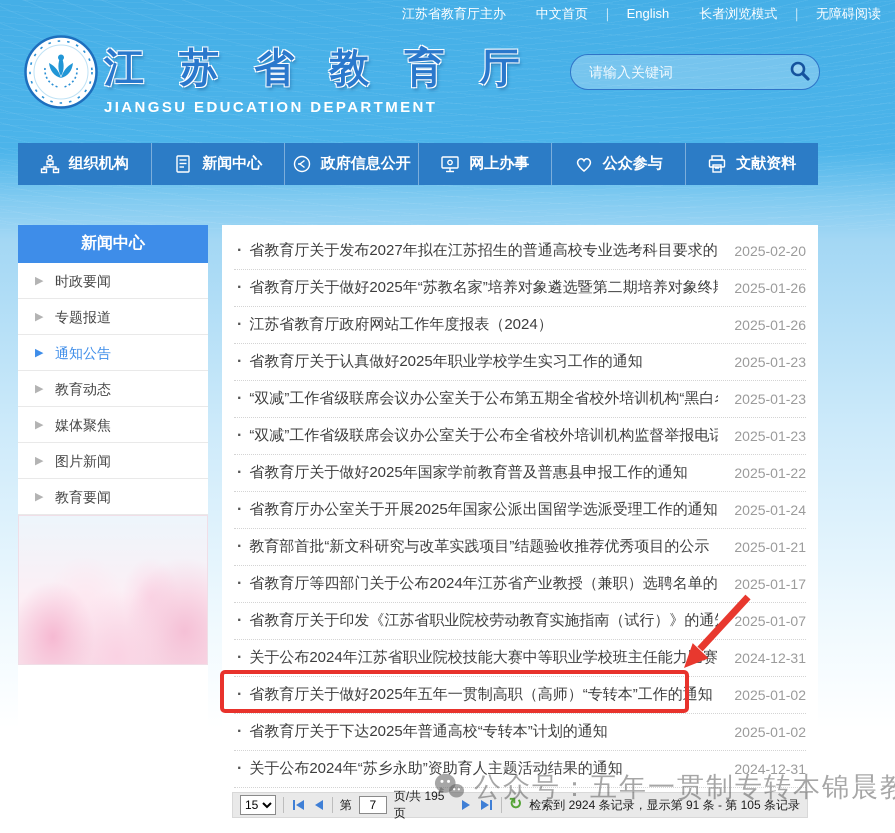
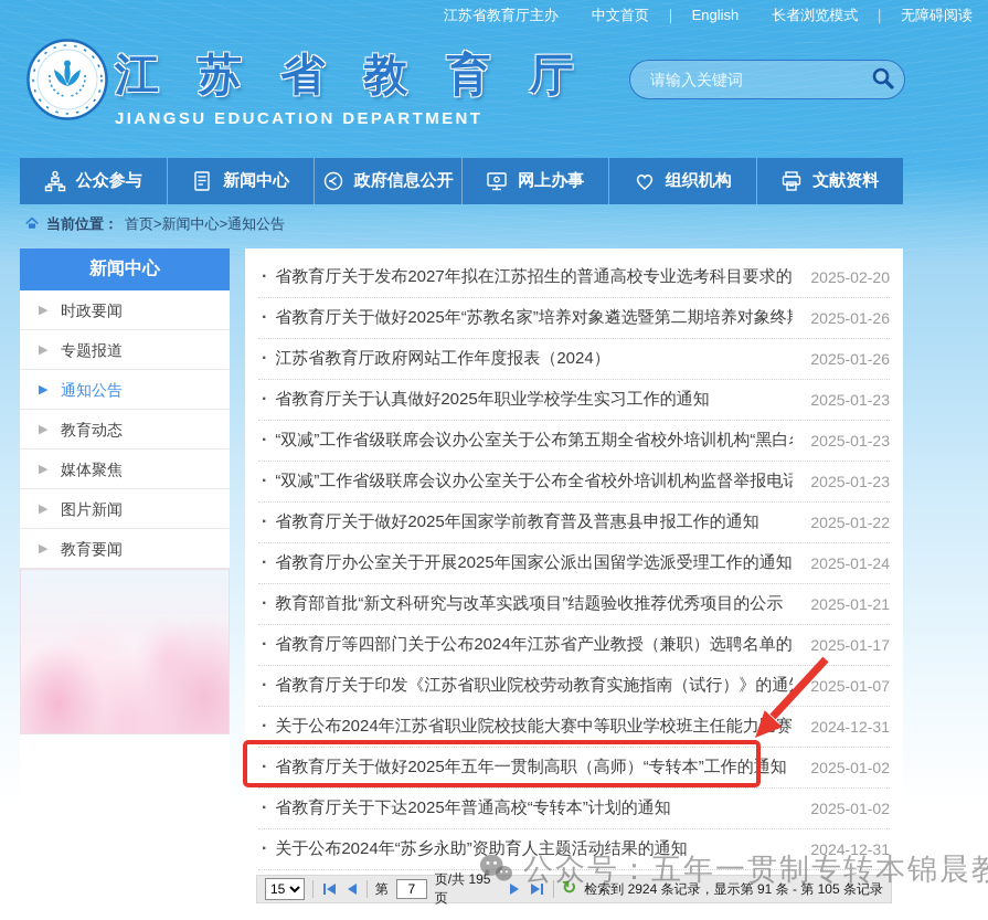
  江苏省教育厅主办
  中文首页
  English
  长者浏览模式
  无障碍阅读
  江 苏 省 教 育 厅
  JIANGSU EDUCATION DEPARTMENT
  请输入关键词
- 组织机构
+ 公众参与
  新闻中心
  政府信息公开
  网上办事
- 公众参与
+ 组织机构
  文献资料
+ 当前位置：
+ 首页>新闻中心>通知公告
  新闻中心
  ▶
  时政要闻
  ▶
  专题报道
  ▶
  通知公告
  ▶
  教育动态
  ▶
  媒体聚焦
  ▶
  图片新闻
  ▶
  教育要闻
  ·
  省教育厅关于发布2027年拟在江苏招生的普通高校专业选考科目要求的
  2025-02-20
  ·
  省教育厅关于做好2025年“苏教名家”培养对象遴选暨第二期培养对象终
  2025-01-26
  ·
  江苏省教育厅政府网站工作年度报表（2024）
  2025-01-26
  ·
  省教育厅关于认真做好2025年职业学校学生实习工作的通知
  2025-01-23
  ·
  “双减”工作省级联席会议办公室关于公布第五期全省校外培训机构“黑白
  2025-01-23
  ·
  “双减”工作省级联席会议办公室关于公布全省校外培训机构监督举报电话
  2025-01-23
  ·
  省教育厅关于做好2025年国家学前教育普及普惠县申报工作的通知
  2025-01-22
  ·
  省教育厅办公室关于开展2025年国家公派出国留学选派受理工作的通知
  2025-01-24
  ·
  教育部首批“新文科研究与改革实践项目”结题验收推荐优秀项目的公示
  2025-01-21
  ·
  省教育厅等四部门关于公布2024年江苏省产业教授（兼职）选聘名单的
  2025-01-17
  ·
  省教育厅关于印发《江苏省职业院校劳动教育实施指南（试行）》的通
  2025-01-07
  ·
  关于公布2024年江苏省职业院校技能大赛中等职业学校班主任能力赛
  2024-12-31
  ·
  省教育厅关于做好2025年五年一贯制高职（高师）“专转本”工作的通知
  2025-01-02
  ·
  省教育厅关于下达2025年普通高校“专转本”计划的通知
  2025-01-02
  ·
  关于公布2024年“苏乡永助”资助育人主题活动结果的通知
  2024-12-31
  15
  第
  7
  页/共 195 页
  ↻
  检索到 2924 条记录，显示第 91 条 - 第 105 条记录
  公众号：五年一贯制专转本锦晨
